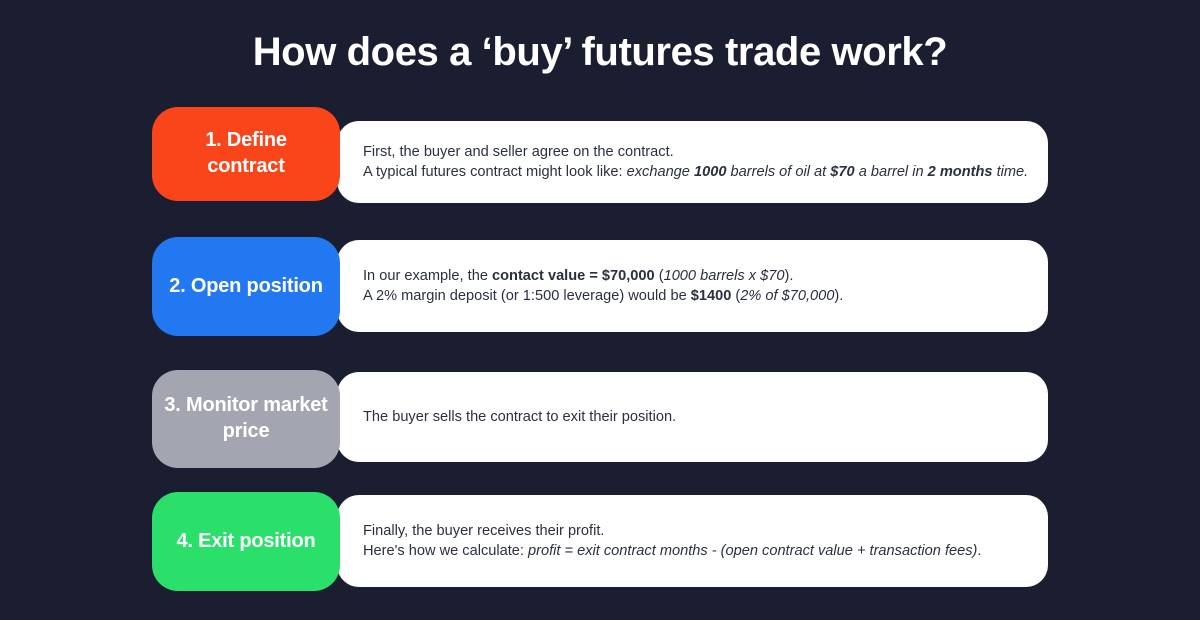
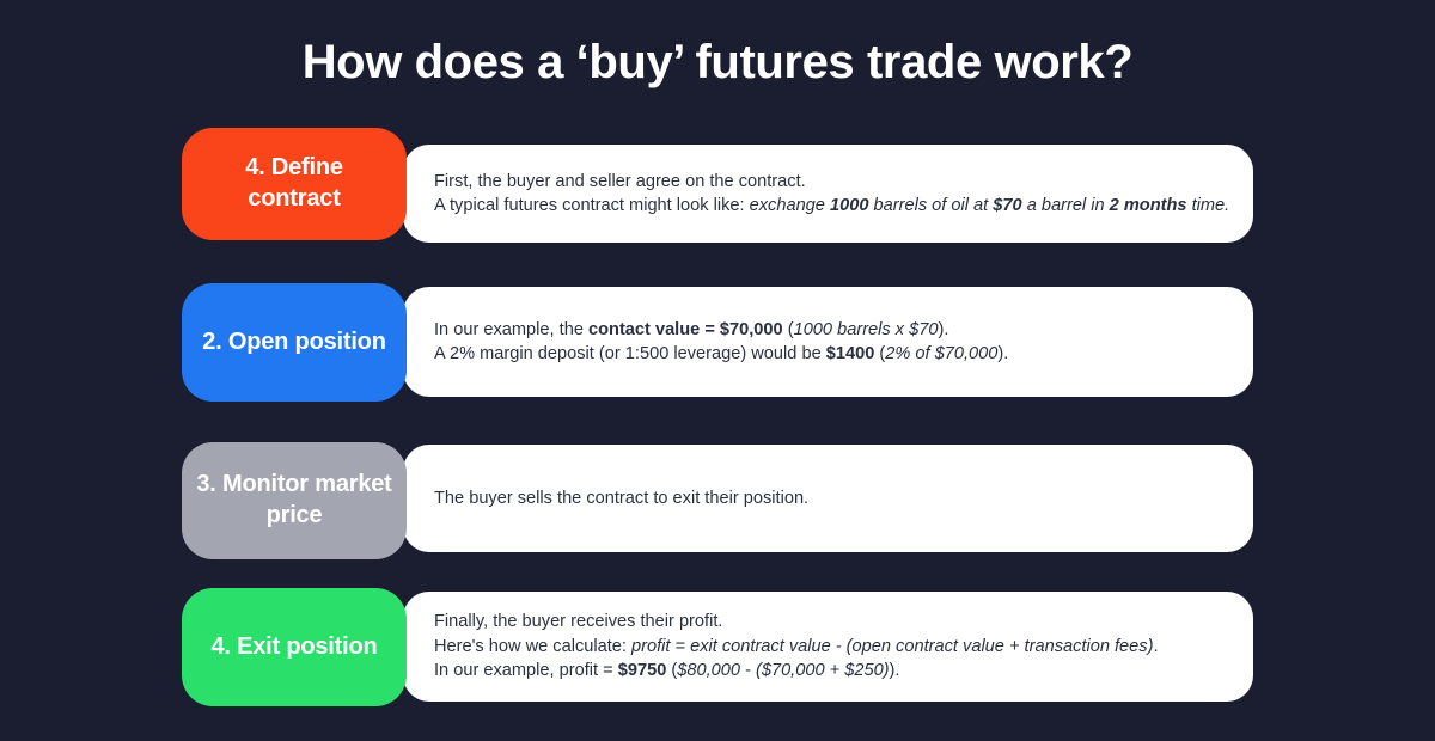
  How does a ‘buy’ futures trade work?
  First, the buyer and seller agree on the contract.
  A typical futures contract might look like: exchange 1000 barrels of oil at $70 a barrel in 2 months time.
- 1. Define contract
+ 4. Define contract
  In our example, the contact value = $70,000 (1000 barrels x $70).
  A 2% margin deposit (or 1:500 leverage) would be $1400 (2% of $70,000).
  2. Open position
  The buyer sells the contract to exit their position.
  3. Monitor market price
  Finally, the buyer receives their profit.
- Here's how we calculate: profit = exit contract months - (open contract value + transaction fees).
+ Here's how we calculate: profit = exit contract value - (open contract value + transaction fees).
+ In our example, profit = $9750 ($80,000 - ($70,000 + $250)).
  4. Exit position
